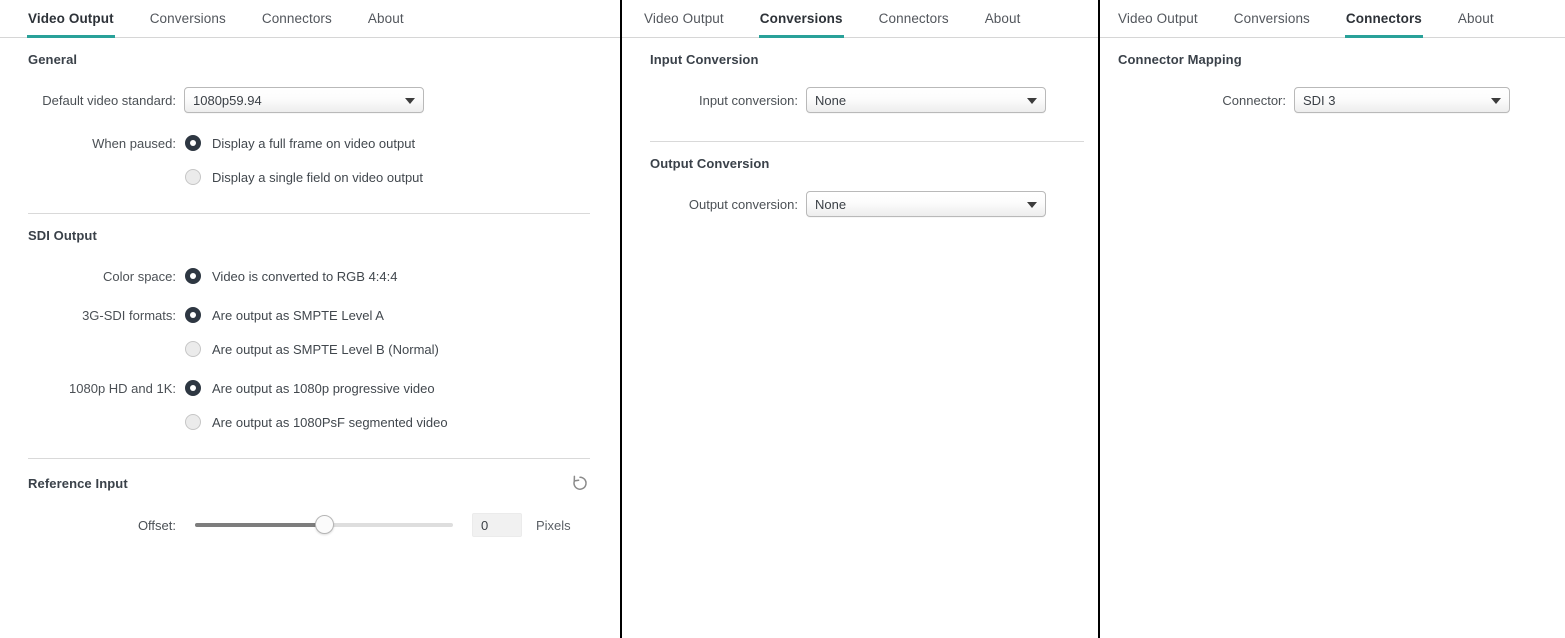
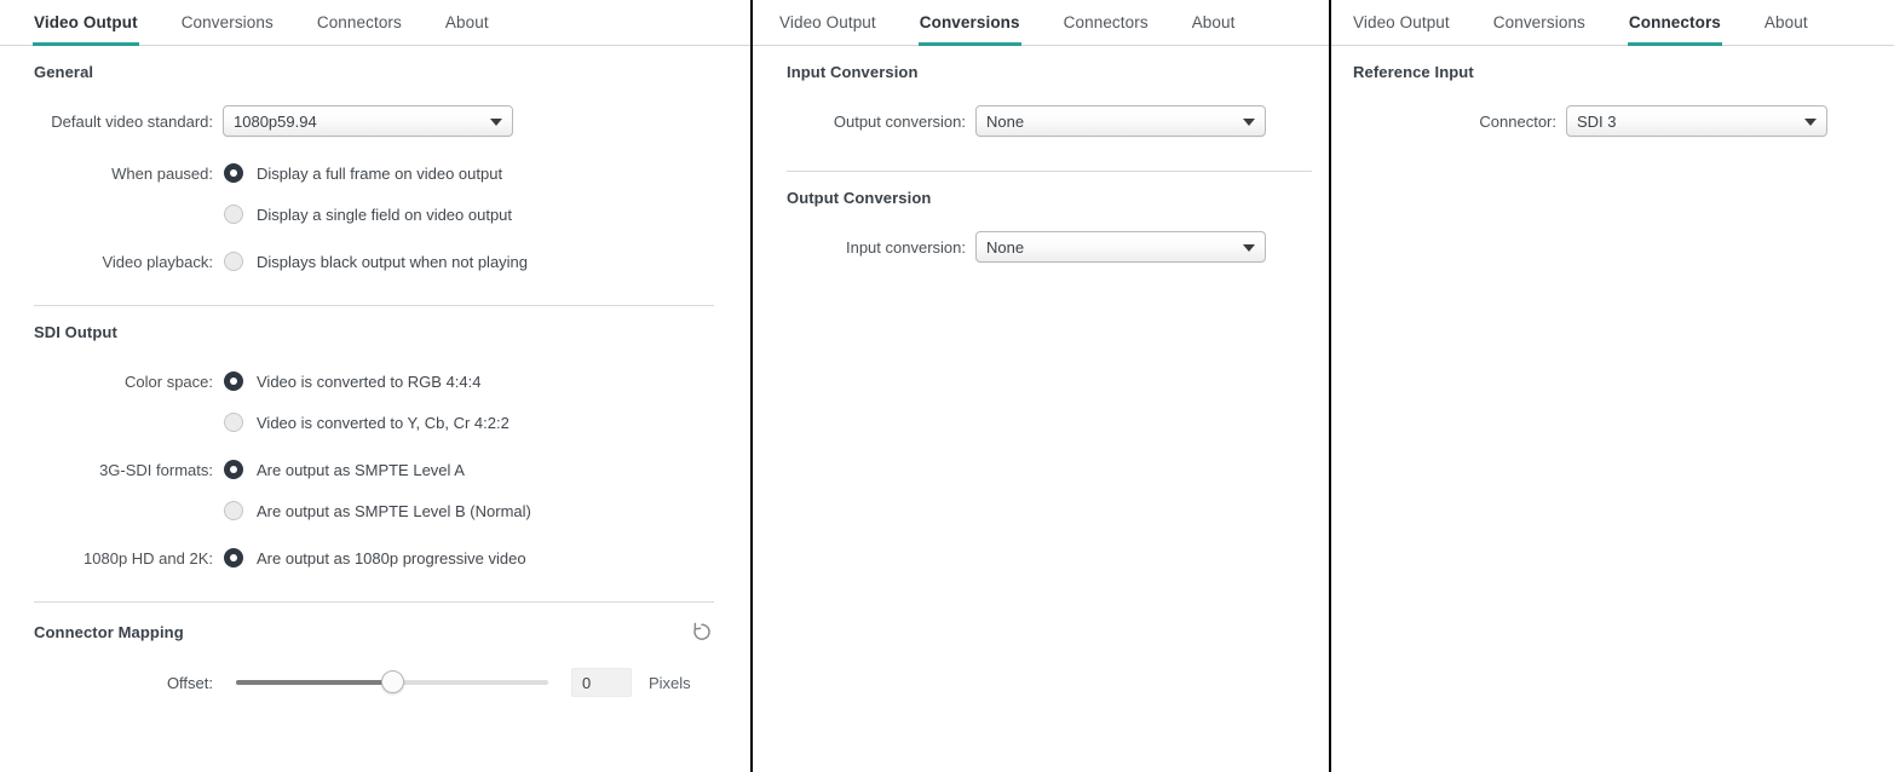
  Video Output
  Conversions
  Connectors
  About
  General
  Default video standard:
  1080p59.94
  When paused:
  Display a full frame on video output
  Display a single field on video output
+ Video playback:
+ Displays black output when not playing
  SDI Output
  Color space:
  Video is converted to RGB 4:4:4
+ Video is converted to Y, Cb, Cr 4:2:2
  3G-SDI formats:
  Are output as SMPTE Level A
  Are output as SMPTE Level B (Normal)
- 1080p HD and 1K:
+ 1080p HD and 2K:
  Are output as 1080p progressive video
- Are output as 1080PsF segmented video
- Reference Input
+ Connector Mapping
  Offset:
  0
  Pixels
  Video Output
  Conversions
  Connectors
  About
  Input Conversion
- Input conversion:
+ Output conversion:
  None
  Output Conversion
- Output conversion:
+ Input conversion:
  None
  Video Output
  Conversions
  Connectors
  About
- Connector Mapping
+ Reference Input
  Connector:
  SDI 3
